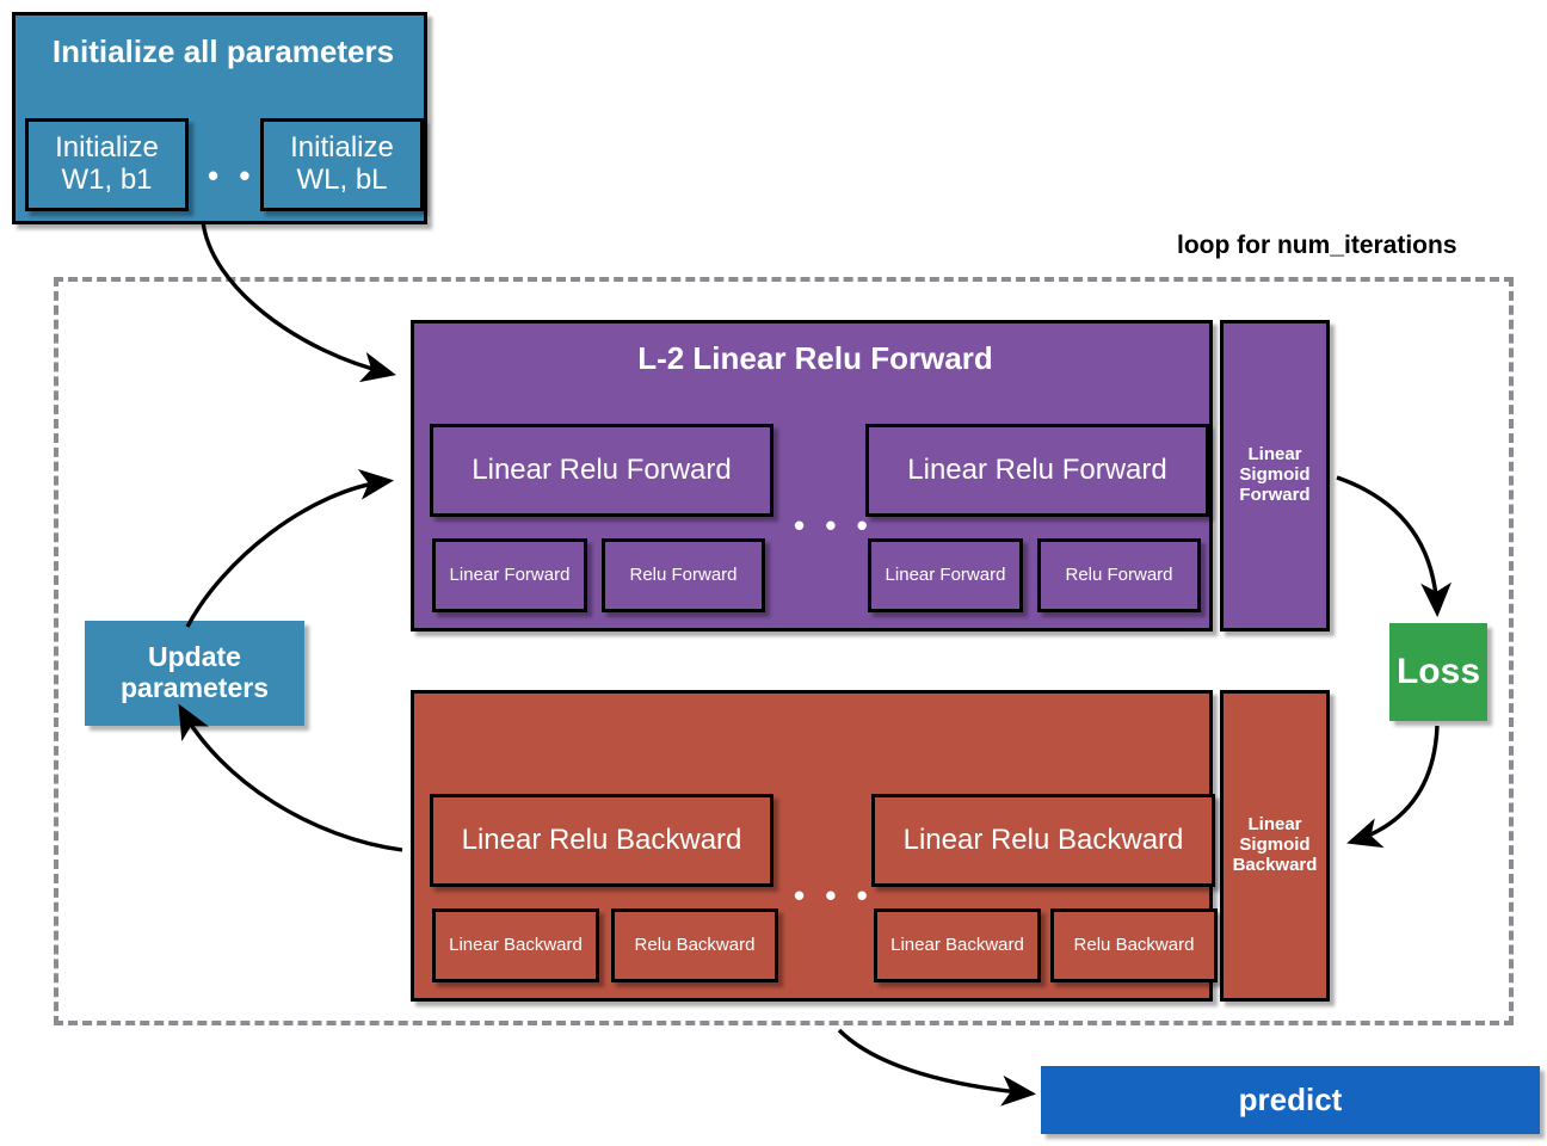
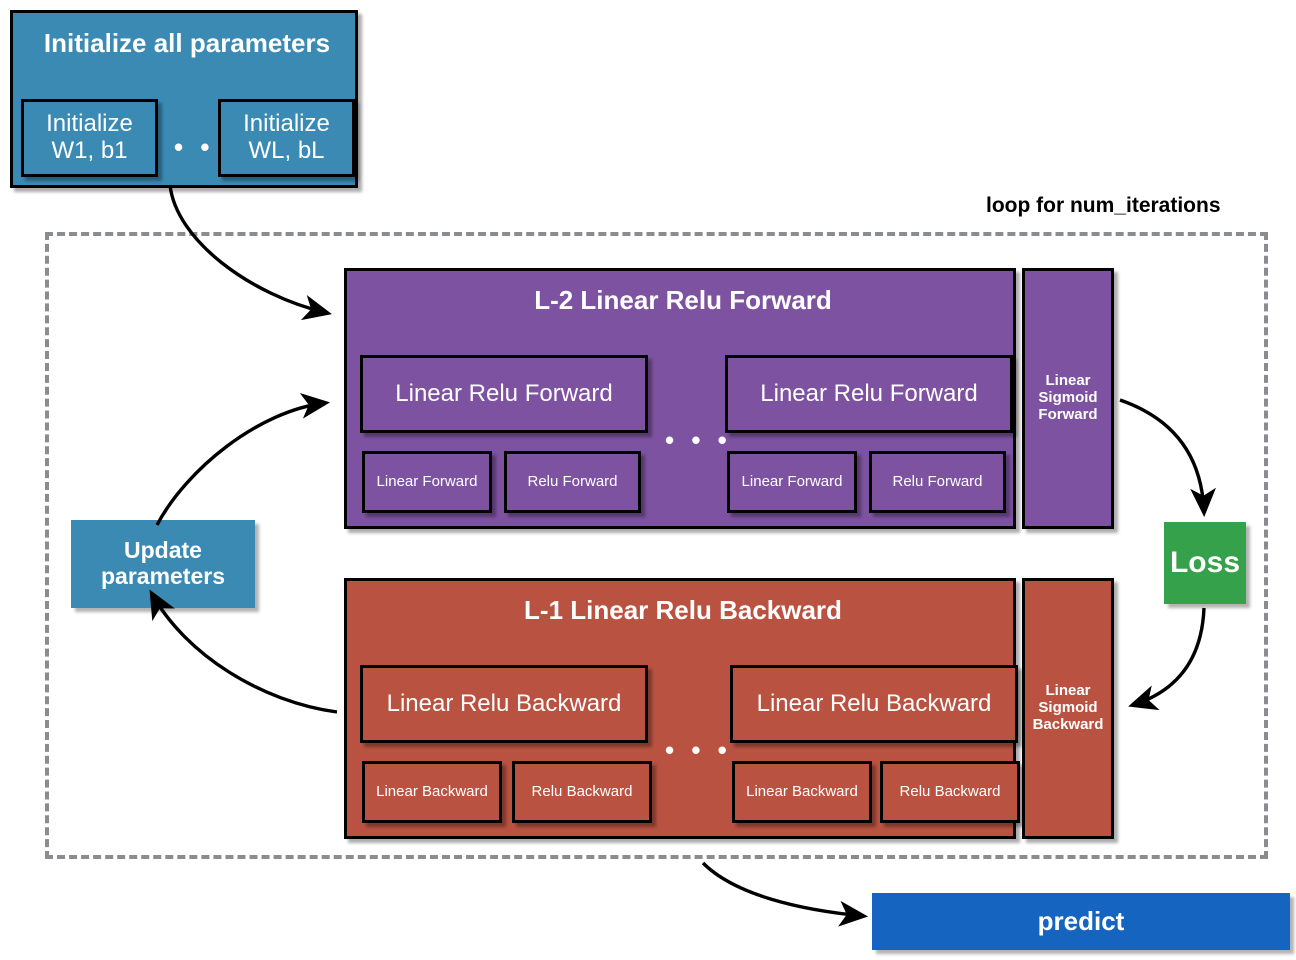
  loop for num_iterations
  Initialize all parameters
  Initialize
  W1, b1
  Initialize
  WL, bL
  L-2 Linear Relu Forward
  Linear Relu Forward
  Linear Forward
  Relu Forward
  • • •
  Linear Relu Forward
  Linear Forward
  Relu Forward
  Linear
  Sigmoid
  Forward
+ L-1 Linear Relu Backward
  Linear Relu Backward
  Linear Backward
  Relu Backward
  • • •
  Linear Relu Backward
  Linear Backward
  Relu Backward
  Linear
  Sigmoid
  Backward
  Loss
  Update
  parameters
  predict
